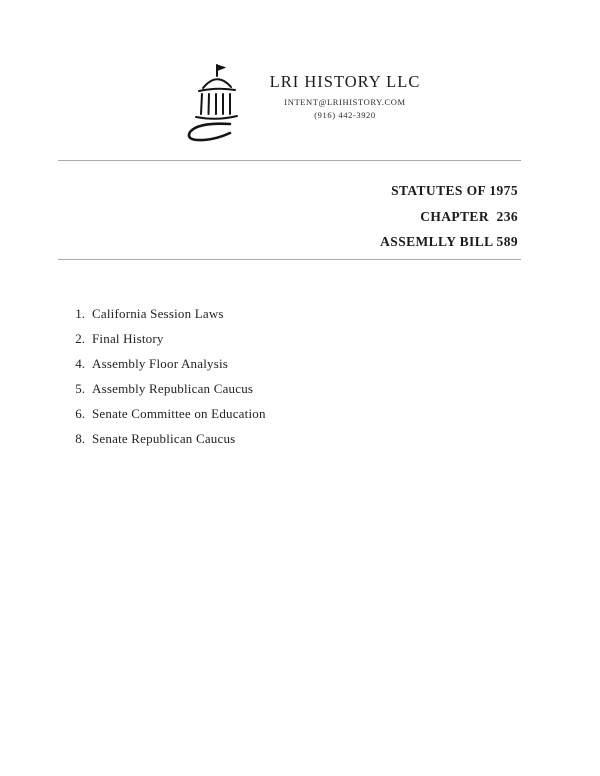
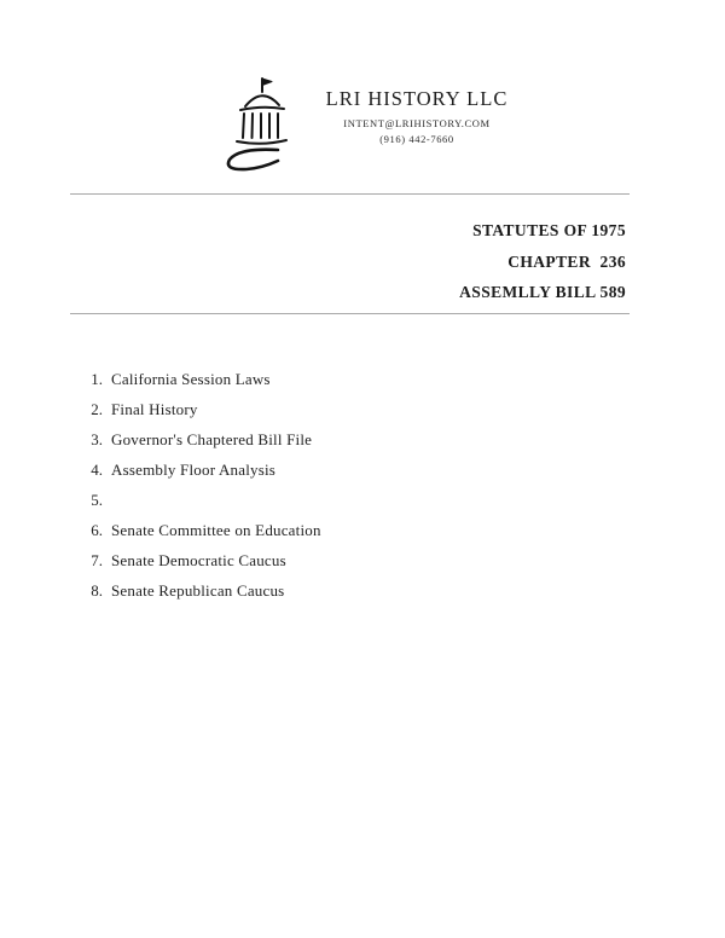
  LRI HISTORY LLC
  INTENT@LRIHISTORY.COM
- (916) 442-3920
+ (916) 442-7660
  STATUTES OF 1975
  CHAPTER 236
  ASSEMLLY BILL 589
  1.
  California Session Laws
  2.
  Final History
+ 3.
+ Governor's Chaptered Bill File
  4.
  Assembly Floor Analysis
  5.
- Assembly Republican Caucus
  6.
  Senate Committee on Education
+ 7.
+ Senate Democratic Caucus
  8.
  Senate Republican Caucus
